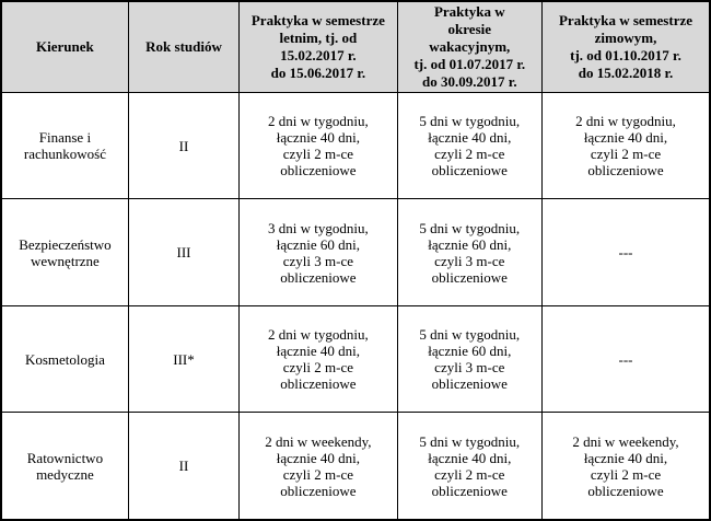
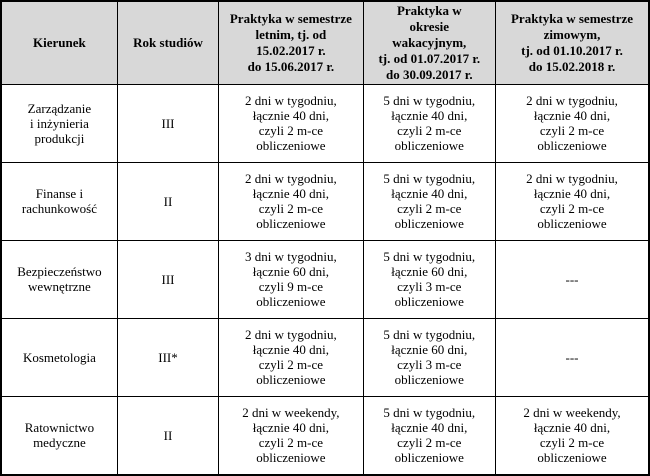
  Kierunek	Rok studiów	Praktyka w semestrze letnim, tj. od 15.02.2017 r. do 15.06.2017 r.	Praktyka w okresie wakacyjnym, tj. od 01.07.2017 r. do 30.09.2017 r.	Praktyka w semestrze zimowym, tj. od 01.10.2017 r. do 15.02.2018 r.
+ Zarządzanie i inżynieria produkcji	III	2 dni w tygodniu, łącznie 40 dni, czyli 2 m-ce obliczeniowe	5 dni w tygodniu, łącznie 40 dni, czyli 2 m-ce obliczeniowe	2 dni w tygodniu, łącznie 40 dni, czyli 2 m-ce obliczeniowe
  Finanse i rachunkowość	II	2 dni w tygodniu, łącznie 40 dni, czyli 2 m-ce obliczeniowe	5 dni w tygodniu, łącznie 40 dni, czyli 2 m-ce obliczeniowe	2 dni w tygodniu, łącznie 40 dni, czyli 2 m-ce obliczeniowe
- Bezpieczeństwo wewnętrzne	III	3 dni w tygodniu, łącznie 60 dni, czyli 3 m-ce obliczeniowe	5 dni w tygodniu, łącznie 60 dni, czyli 3 m-ce obliczeniowe	---
+ Bezpieczeństwo wewnętrzne	III	3 dni w tygodniu, łącznie 60 dni, czyli 9 m-ce obliczeniowe	5 dni w tygodniu, łącznie 60 dni, czyli 3 m-ce obliczeniowe	---
  Kosmetologia	III*	2 dni w tygodniu, łącznie 40 dni, czyli 2 m-ce obliczeniowe	5 dni w tygodniu, łącznie 60 dni, czyli 3 m-ce obliczeniowe	---
  Ratownictwo medyczne	II	2 dni w weekendy, łącznie 40 dni, czyli 2 m-ce obliczeniowe	5 dni w tygodniu, łącznie 40 dni, czyli 2 m-ce obliczeniowe	2 dni w weekendy, łącznie 40 dni, czyli 2 m-ce obliczeniowe
